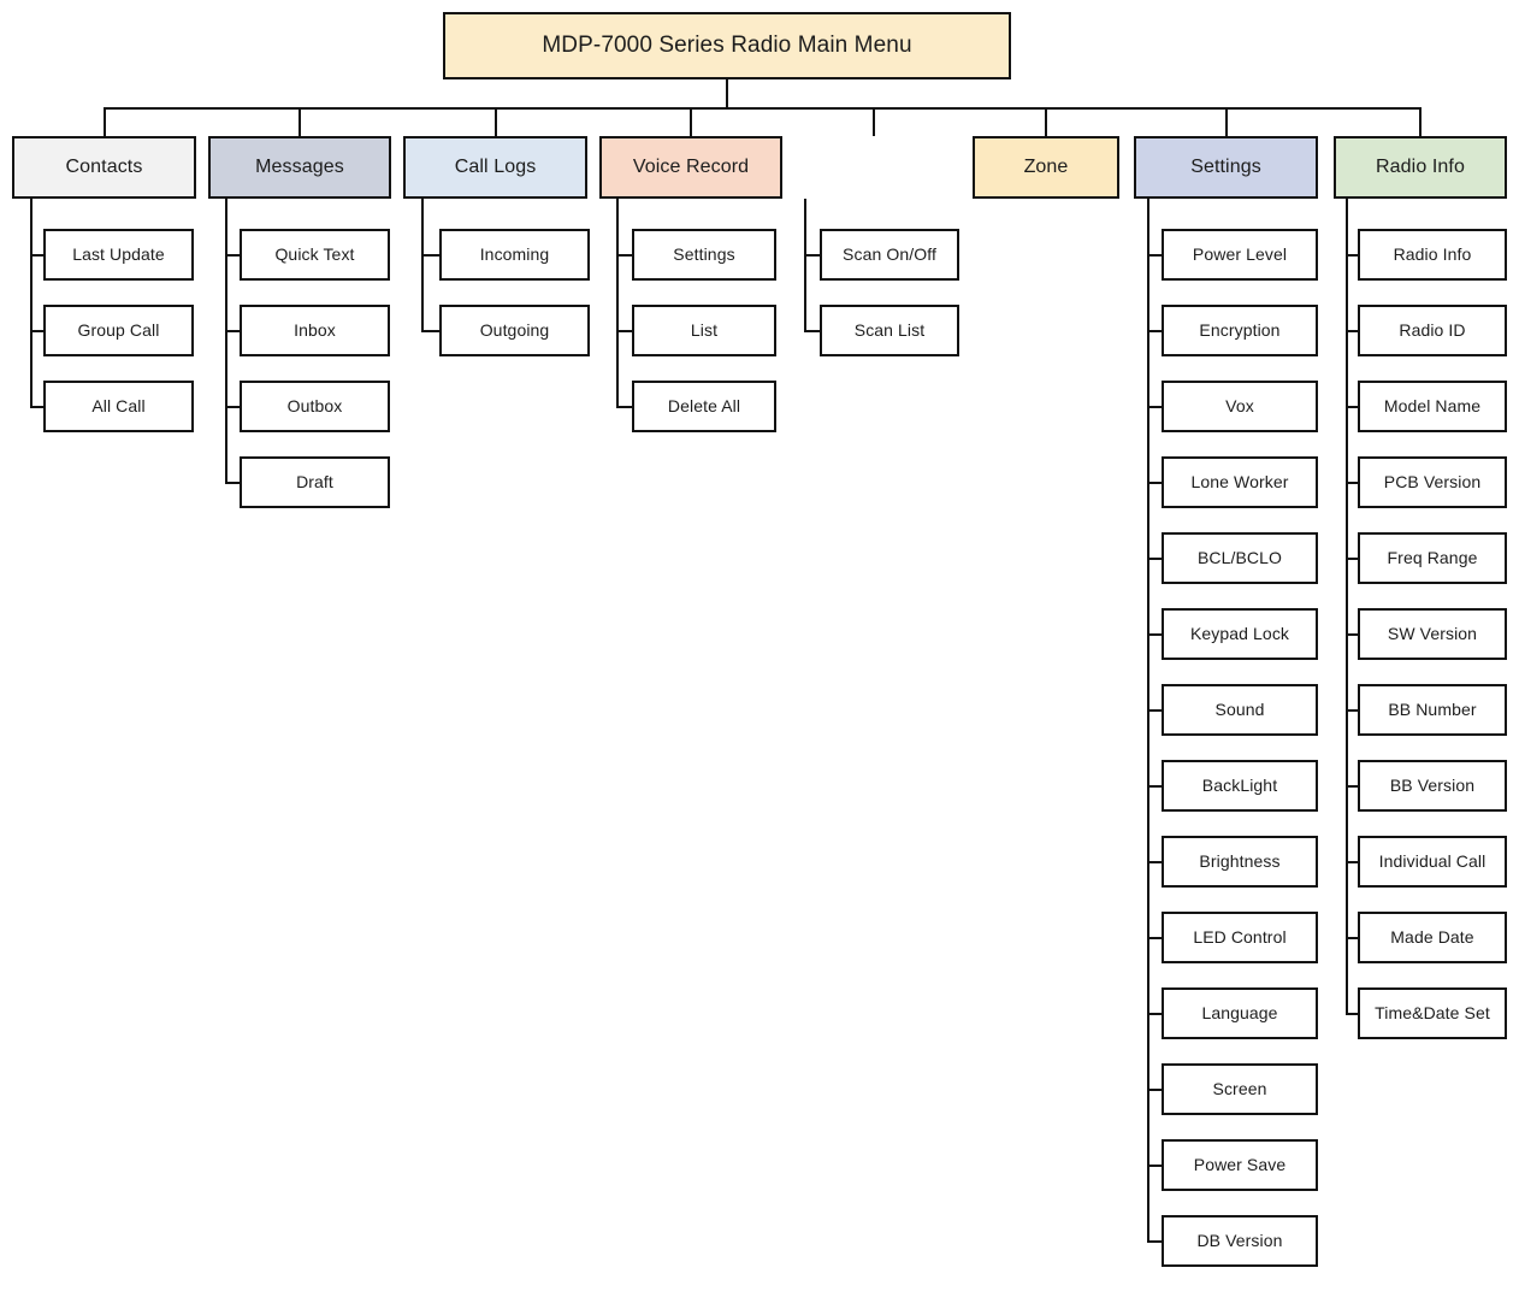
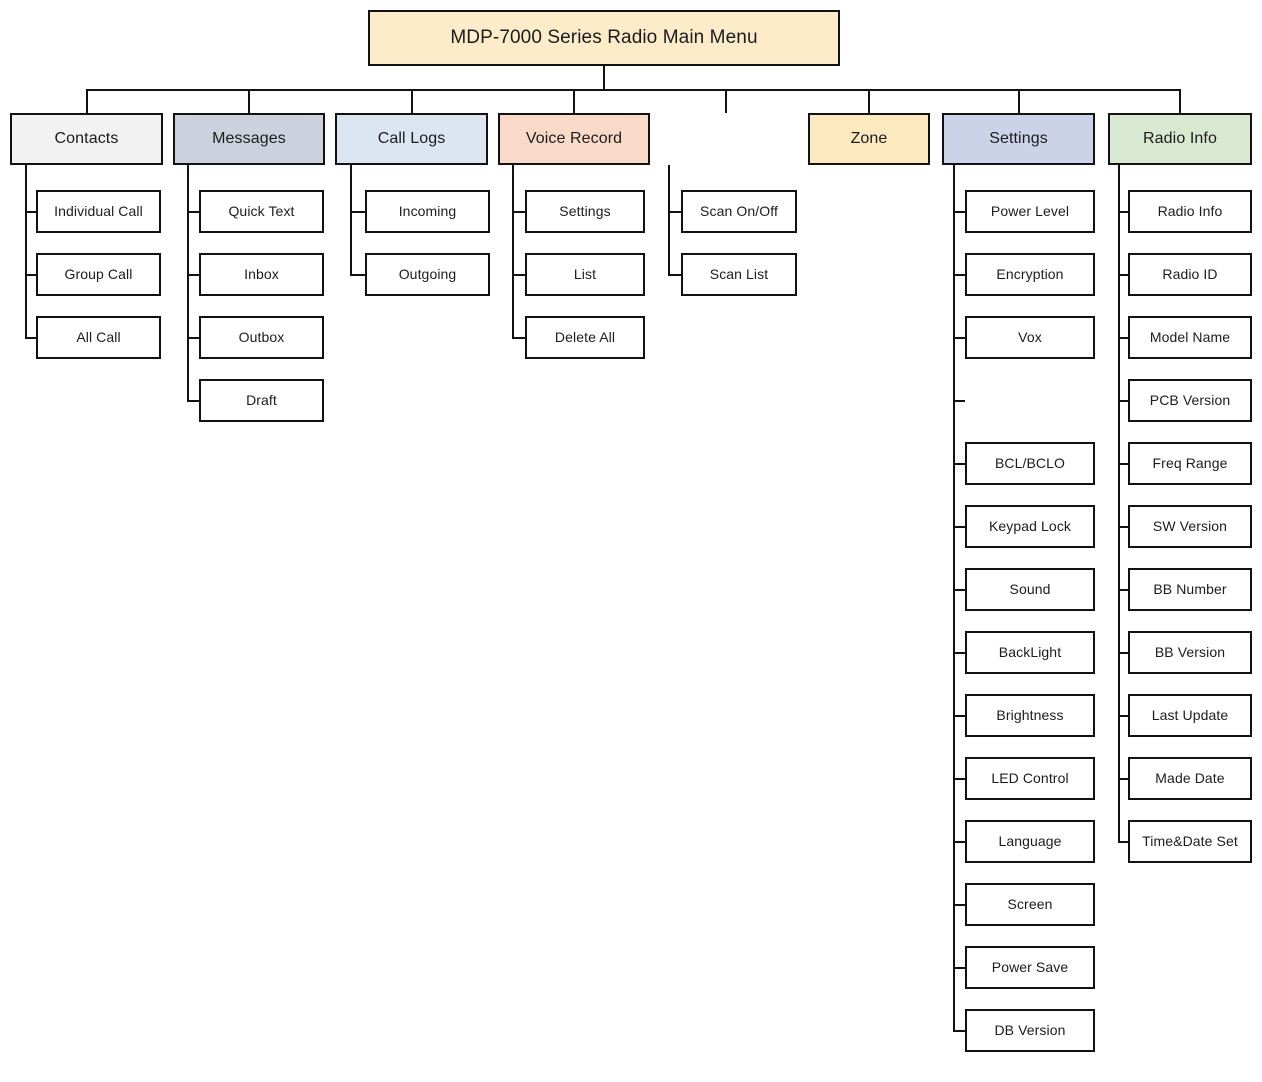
  MDP-7000 Series Radio Main Menu
  Contacts
- Last Update
+ Individual Call
  Group Call
  All Call
  Messages
  Quick Text
  Inbox
  Outbox
  Draft
  Call Logs
  Incoming
  Outgoing
  Voice Record
  Settings
  List
  Delete All
  Scan On/Off
  Scan List
  Zone
  Settings
  Power Level
  Encryption
  Vox
- Lone Worker
  BCL/BCLO
  Keypad Lock
  Sound
  BackLight
  Brightness
  LED Control
  Language
  Screen
  Power Save
  DB Version
  Radio Info
  Radio Info
  Radio ID
  Model Name
  PCB Version
  Freq Range
  SW Version
  BB Number
  BB Version
- Individual Call
+ Last Update
  Made Date
  Time&Date Set
